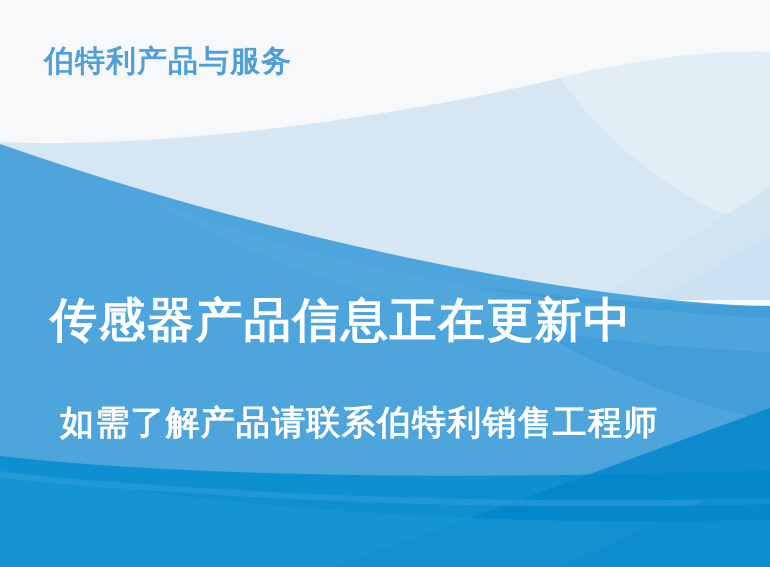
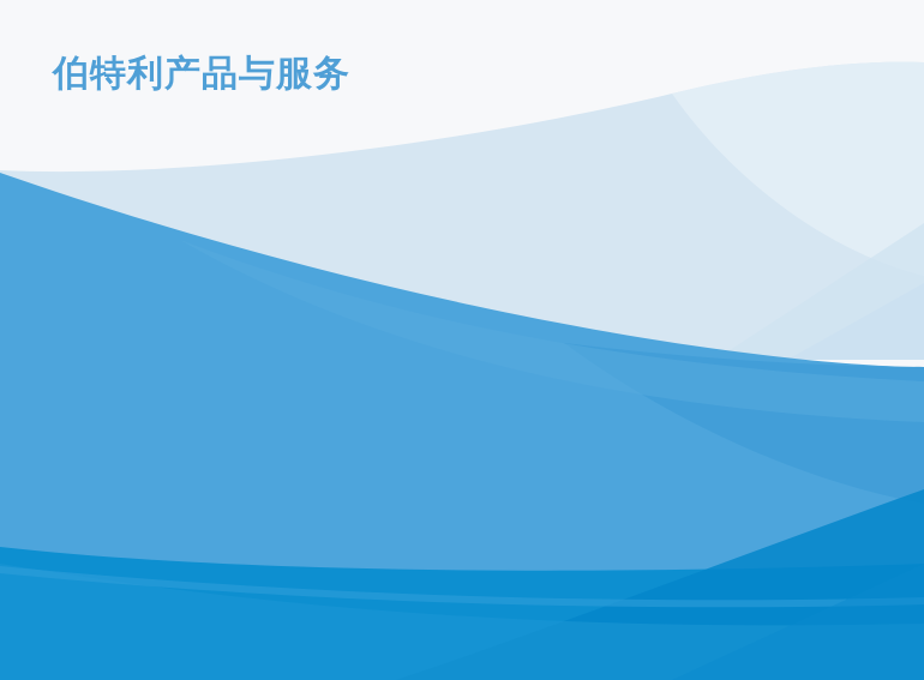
  伯特利产品与服务
- 传感器产品信息正在更新中
- 如需了解产品请联系伯特利销售工程师
